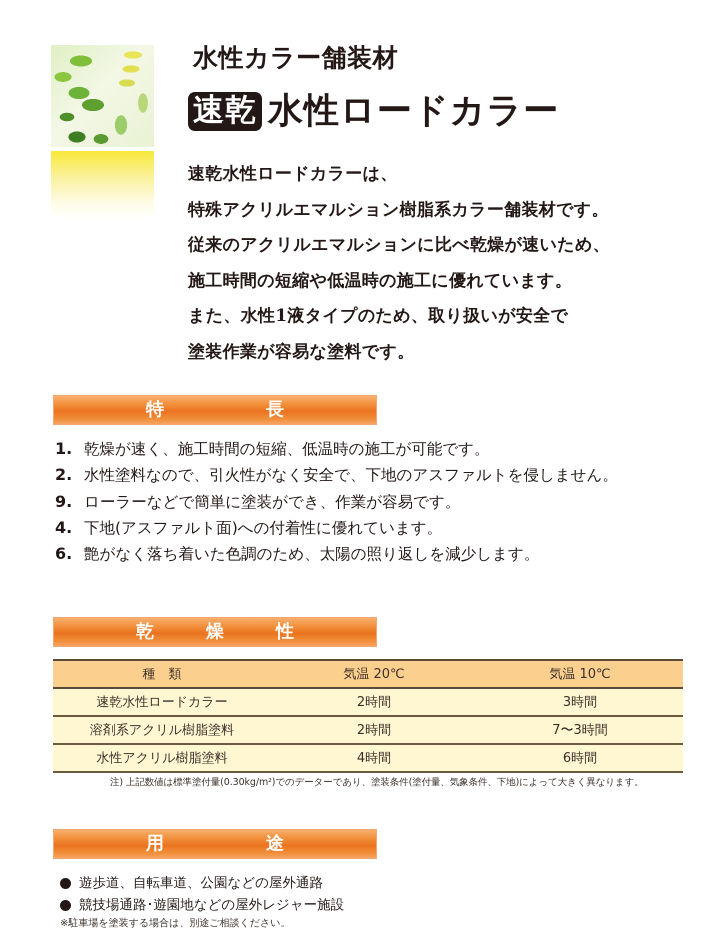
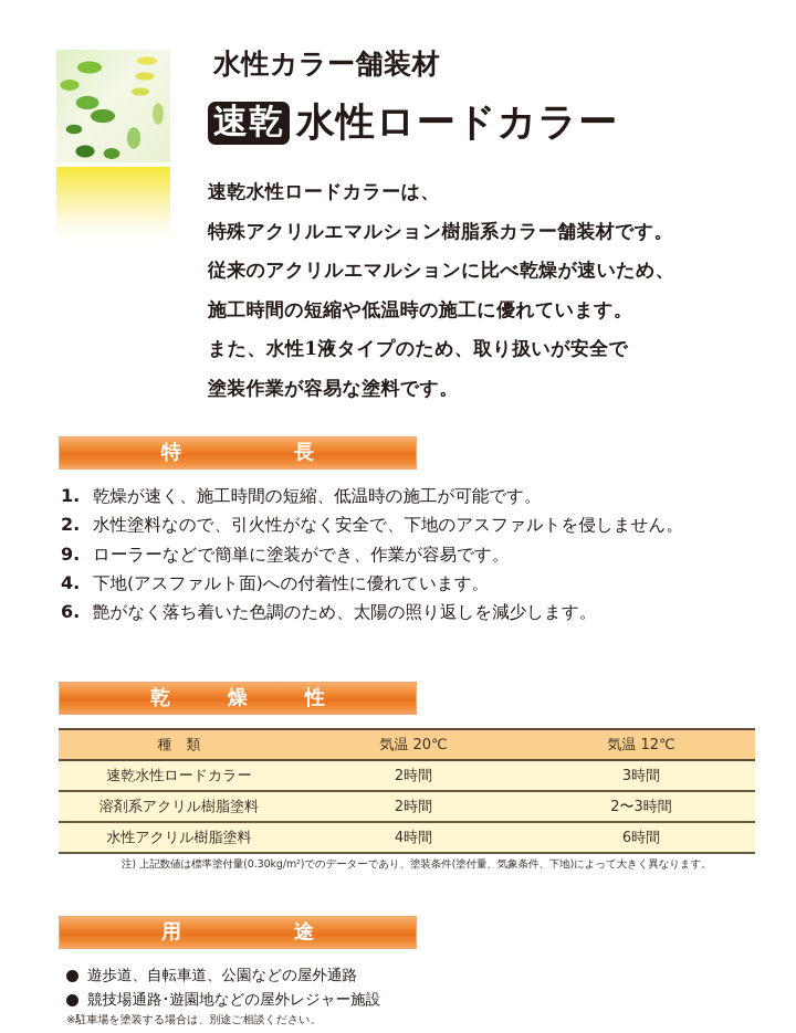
  水性カラー舗装材
  速乾
  水性ロードカラー
  速乾水性ロードカラーは、
  特殊アクリルエマルション樹脂系カラー舗装材です。
  従来のアクリルエマルションに比べ乾燥が速いため、
  施工時間の短縮や低温時の施工に優れています。
  また、水性1液タイプのため、取り扱いが安全で
  塗装作業が容易な塗料です。
  特長
  1.
  乾燥が速く、施工時間の短縮、低温時の施工が可能です。
  2.
  水性塗料なので、引火性がなく安全で、下地のアスファルトを侵しません。
  9.
  ローラーなどで簡単に塗装ができ、作業が容易です。
  4.
  下地(アスファルト面)への付着性に優れています。
  6.
  艶がなく落ち着いた色調のため、太陽の照り返しを減少します。
  乾燥性
- 種 類	気温 20℃	気温 10℃
+ 種 類	気温 20℃	気温 12℃
  速乾水性ロードカラー	2時間	3時間
- 溶剤系アクリル樹脂塗料	2時間	7〜3時間
+ 溶剤系アクリル樹脂塗料	2時間	2〜3時間
  水性アクリル樹脂塗料	4時間	6時間
  注) 上記数値は標準塗付量(0.30kg/m²)でのデーターであり、塗装条件(塗付量、気象条件、下地)によって大きく異なります。
  用途
  遊歩道、自転車道、公園などの屋外通路
  競技場通路･遊園地などの屋外レジャー施設
  ※駐車場を塗装する場合は、別途ご相談ください。
